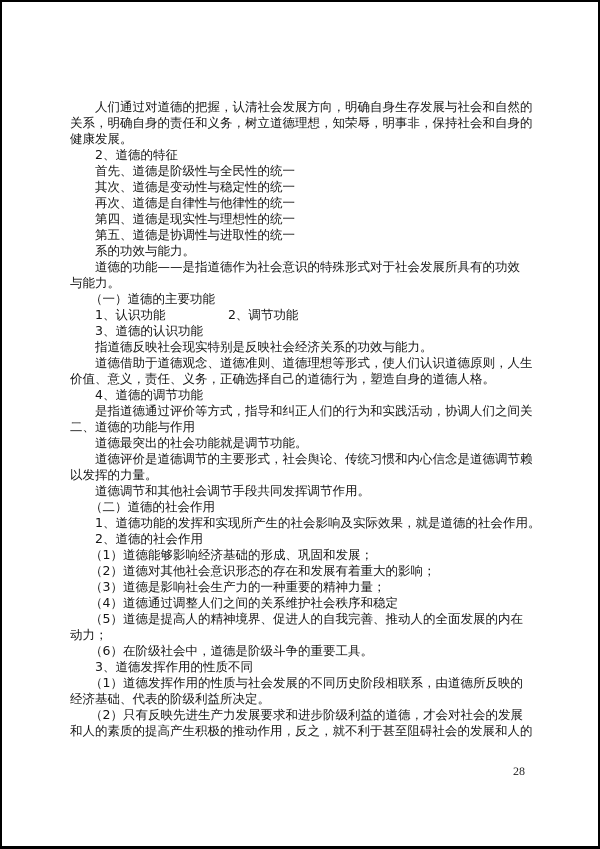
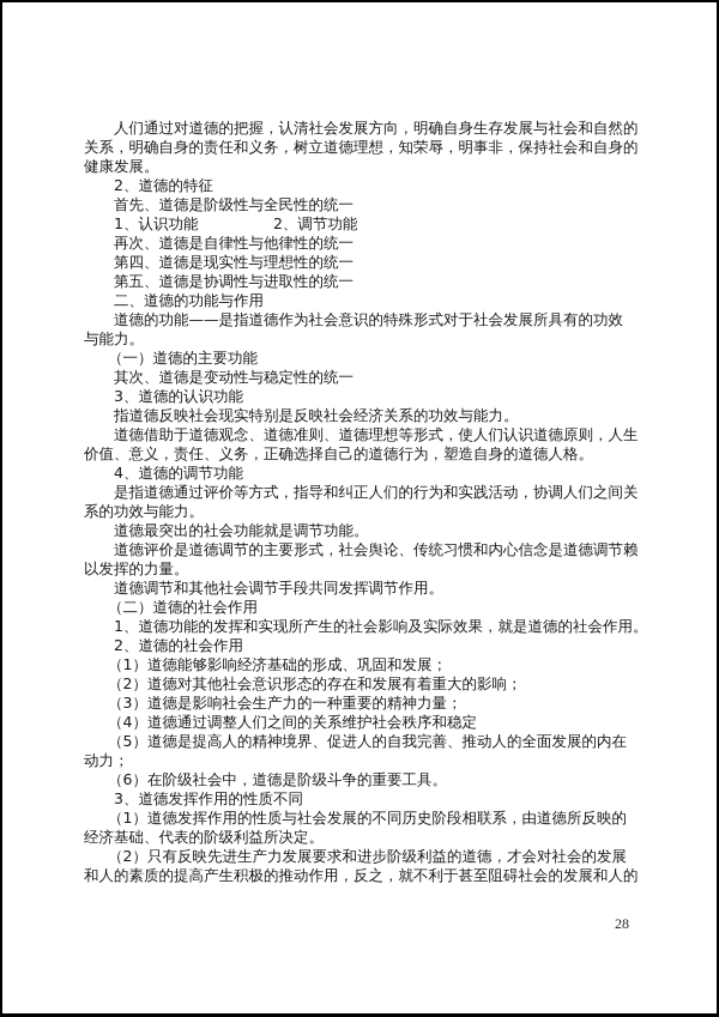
  人们通过对道德的把握，认清社会发展方向，明确自身生存发展与社会和自然的
  关系，明确自身的责任和义务，树立道德理想，知荣辱，明事非，保持社会和自身的
  健康发展。
  2、道德的特征
  首先、道德是阶级性与全民性的统一
- 其次、道德是变动性与稳定性的统一
+ 1、认识功能 2、调节功能
  再次、道德是自律性与他律性的统一
  第四、道德是现实性与理想性的统一
  第五、道德是协调性与进取性的统一
- 系的功效与能力。
+ 二、道德的功能与作用
  道德的功能——是指道德作为社会意识的特殊形式对于社会发展所具有的功效
  与能力。
  （一）道德的主要功能
- 1、认识功能 2、调节功能
+ 其次、道德是变动性与稳定性的统一
  3、道德的认识功能
  指道德反映社会现实特别是反映社会经济关系的功效与能力。
  道德借助于道德观念、道德准则、道德理想等形式，使人们认识道德原则，人生
  价值、意义，责任、义务，正确选择自己的道德行为，塑造自身的道德人格。
  4、道德的调节功能
  是指道德通过评价等方式，指导和纠正人们的行为和实践活动，协调人们之间关
- 二、道德的功能与作用
+ 系的功效与能力。
  道德最突出的社会功能就是调节功能。
  道德评价是道德调节的主要形式，社会舆论、传统习惯和内心信念是道德调节赖
  以发挥的力量。
  道德调节和其他社会调节手段共同发挥调节作用。
  （二）道德的社会作用
  1、道德功能的发挥和实现所产生的社会影响及实际效果，就是道德的社会作用。
  2、道德的社会作用
  （1）道德能够影响经济基础的形成、巩固和发展；
  （2）道德对其他社会意识形态的存在和发展有着重大的影响；
  （3）道德是影响社会生产力的一种重要的精神力量；
  （4）道德通过调整人们之间的关系维护社会秩序和稳定
  （5）道德是提高人的精神境界、促进人的自我完善、推动人的全面发展的内在
  动力；
  （6）在阶级社会中，道德是阶级斗争的重要工具。
  3、道德发挥作用的性质不同
  （1）道德发挥作用的性质与社会发展的不同历史阶段相联系，由道德所反映的
  经济基础、代表的阶级利益所决定。
  （2）只有反映先进生产力发展要求和进步阶级利益的道德，才会对社会的发展
  和人的素质的提高产生积极的推动作用，反之，就不利于甚至阻碍社会的发展和人的
  28
